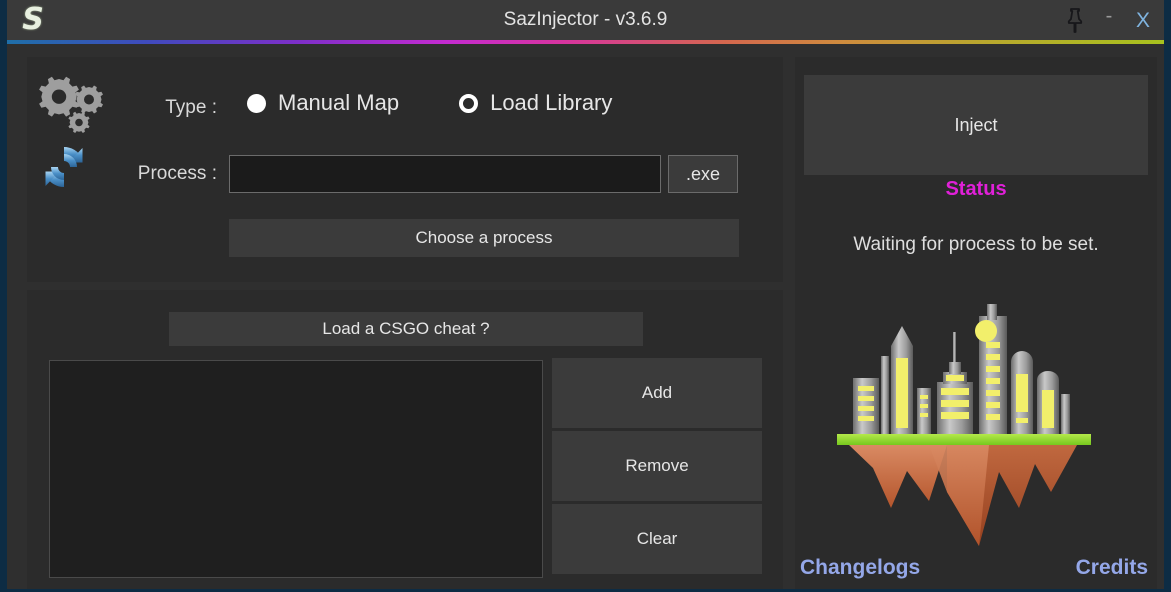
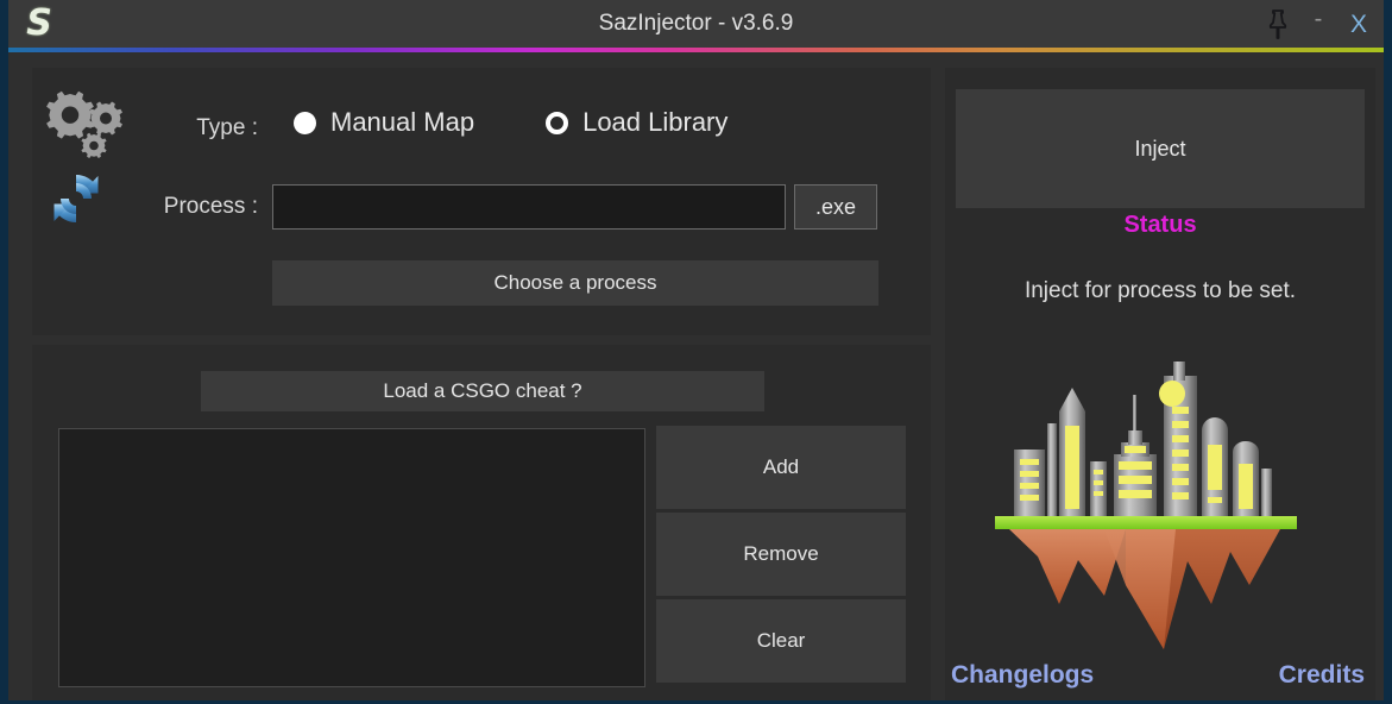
  S
  SazInjector - v3.6.9
  -
  X
  Type :
  Manual Map
  Load Library
  Process :
  .exe
  Choose a process
  Load a CSGO cheat ?
  Add
  Remove
  Clear
  Inject
  Status
- Waiting for process to be set.
+ Inject for process to be set.
  Changelogs
  Credits
